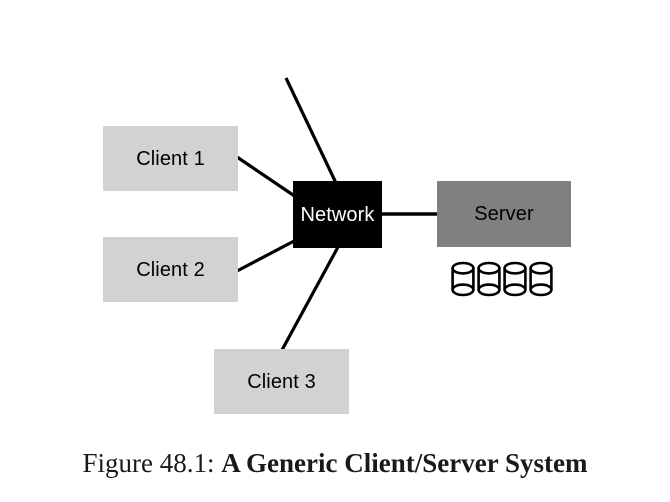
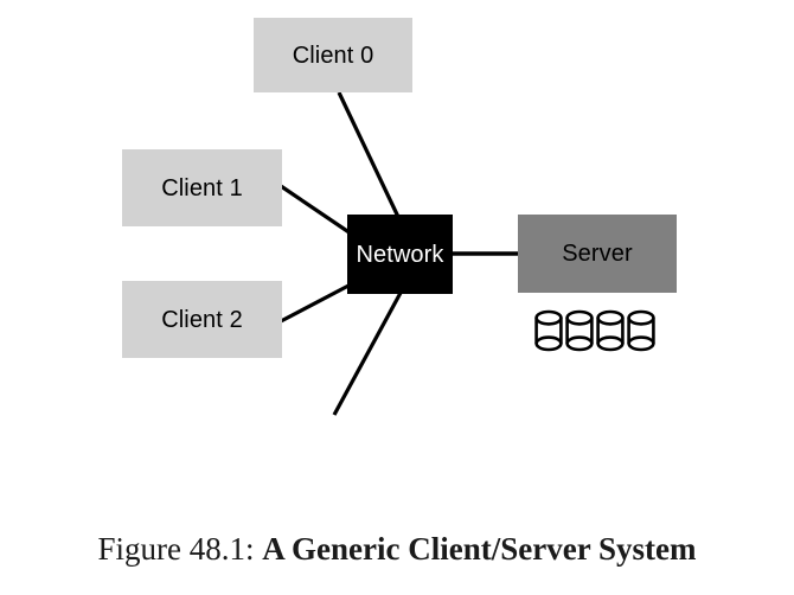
+ Client 0
  Client 1
  Client 2
- Client 3
  Network
  Server
  Figure 48.1: A Generic Client/Server System
